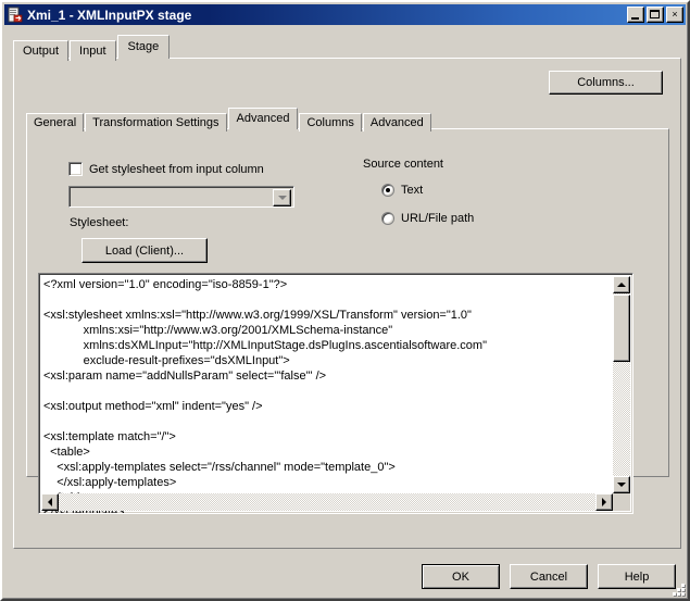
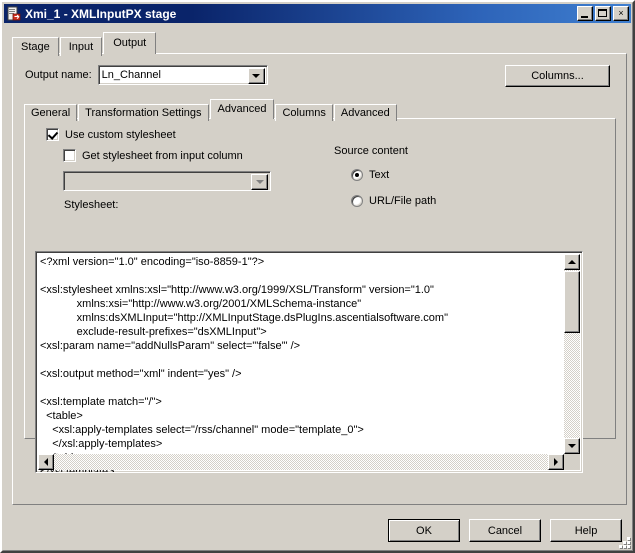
  Xmi_1 - XMLInputPX stage
  ×
- Output
+ Stage
  Input
- Stage
+ Output
+ Output name:
+ Ln_Channel
  Columns...
  General
  Transformation Settings
  Advanced
  Columns
  Advanced
+ Use custom stylesheet
  Get stylesheet from input column
  Source content
  Text
  URL/File path
  Stylesheet:
- Load (Client)...
  <?xml version="1.0" encoding="iso-8859-1"?>
  <xsl:stylesheet xmlns:xsl="http://www.w3.org/1999/XSL/Transform" version="1.0"
  xmlns:xsi="http://www.w3.org/2001/XMLSchema-instance"
  xmlns:dsXMLInput="http://XMLInputStage.dsPlugIns.ascentialsoftware.com"
  exclude-result-prefixes="dsXMLInput">
  <xsl:param name="addNullsParam" select="'false'" />
  <xsl:output method="xml" indent="yes" />
  <xsl:template match="/">
  <table>
  <xsl:apply-templates select="/rss/channel" mode="template_0">
  </xsl:apply-templates>
  OK
  Cancel
  Help
